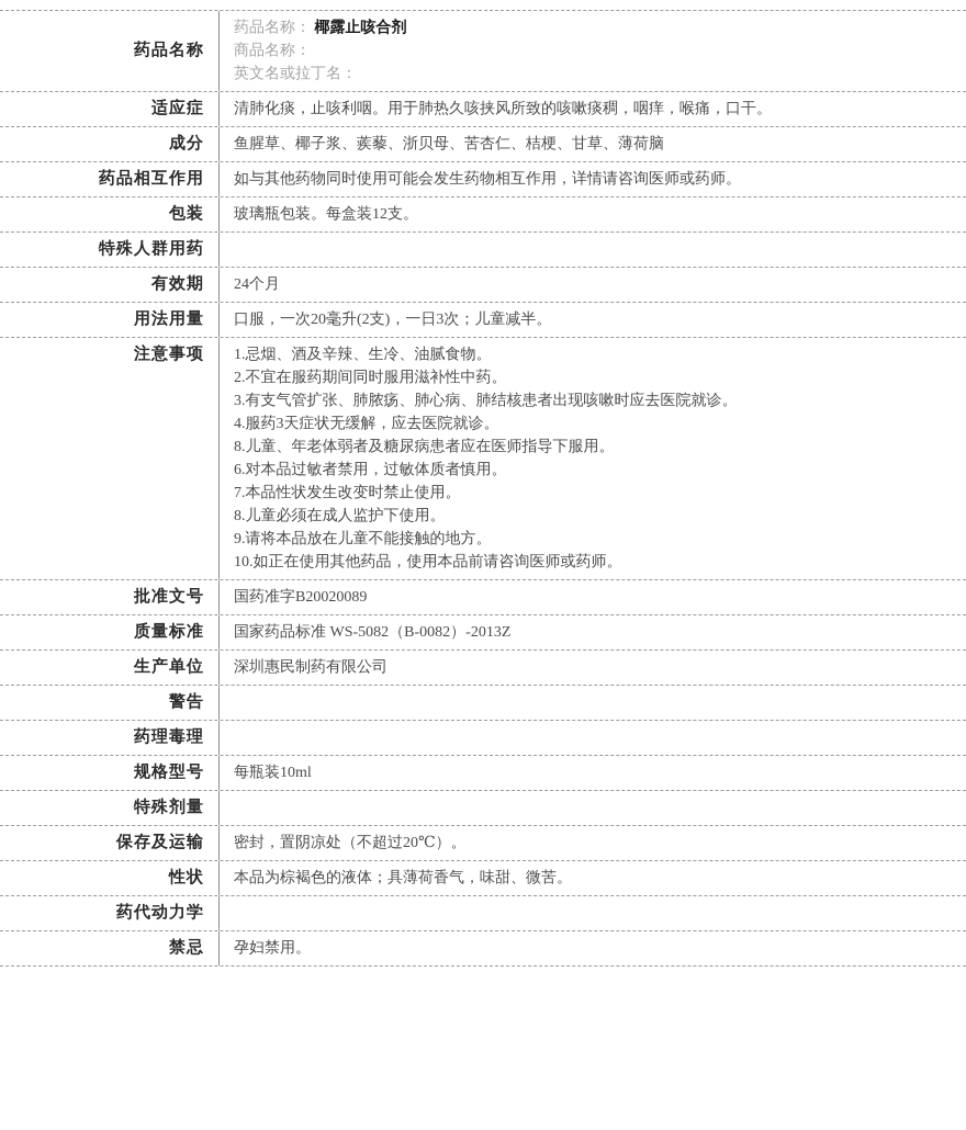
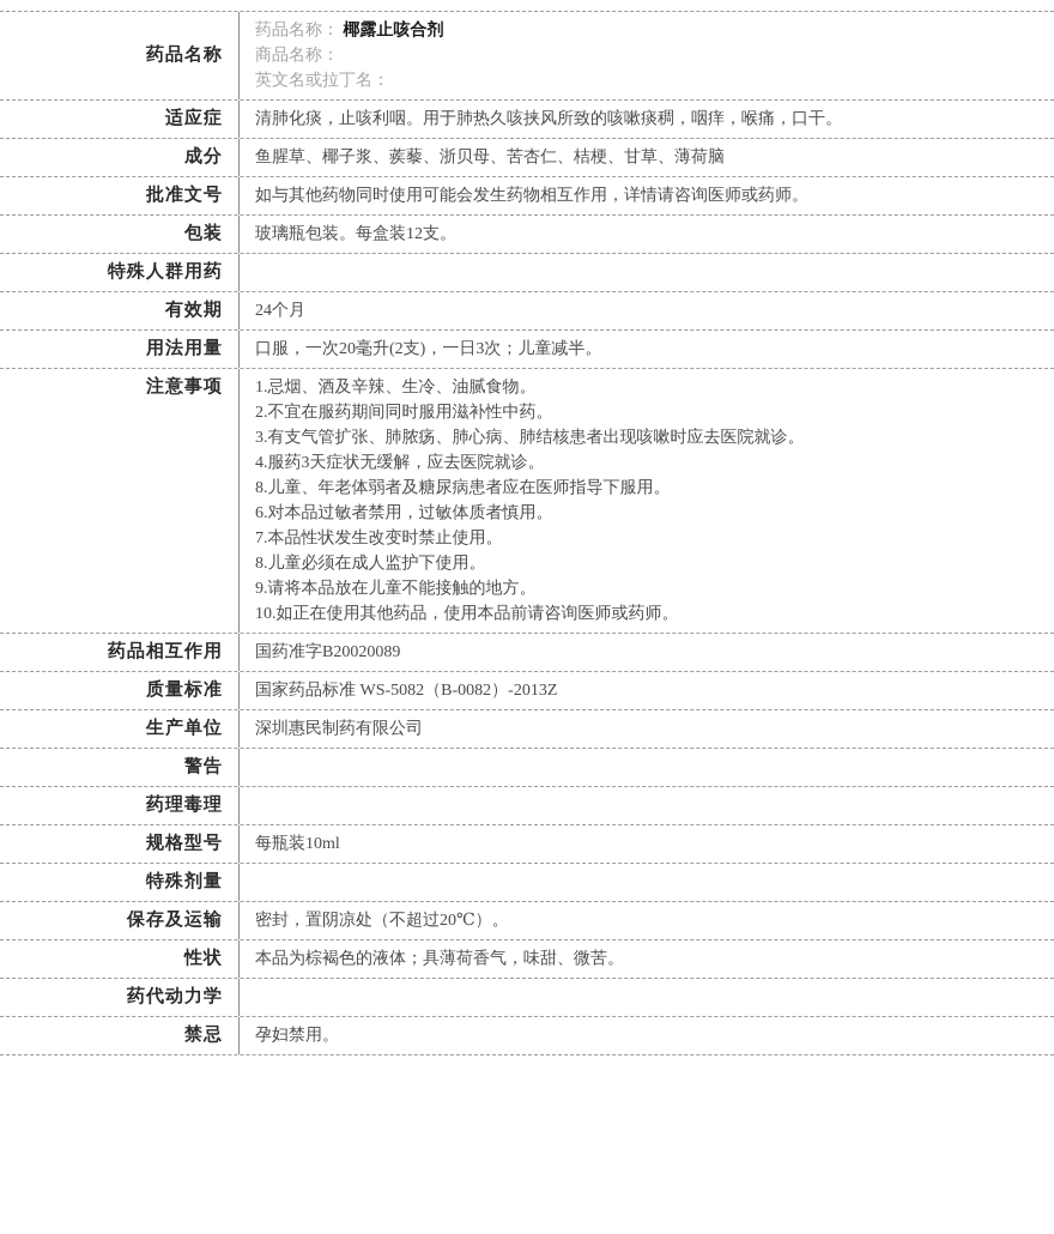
  药品名称
  药品名称： 椰露止咳合剂
  商品名称：
  英文名或拉丁名：
  适应症
  清肺化痰，止咳利咽。用于肺热久咳挟风所致的咳嗽痰稠，咽痒，喉痛，口干。
  成分
  鱼腥草、椰子浆、蒺藜、浙贝母、苦杏仁、桔梗、甘草、薄荷脑
- 药品相互作用
+ 批准文号
  如与其他药物同时使用可能会发生药物相互作用，详情请咨询医师或药师。
  包装
  玻璃瓶包装。每盒装12支。
  特殊人群用药
  有效期
  24个月
  用法用量
  口服，一次20毫升(2支)，一日3次；儿童减半。
  注意事项
  1.忌烟、酒及辛辣、生冷、油腻食物。
  2.不宜在服药期间同时服用滋补性中药。
  3.有支气管扩张、肺脓疡、肺心病、肺结核患者出现咳嗽时应去医院就诊。
  4.服药3天症状无缓解，应去医院就诊。
  8.儿童、年老体弱者及糖尿病患者应在医师指导下服用。
  6.对本品过敏者禁用，过敏体质者慎用。
  7.本品性状发生改变时禁止使用。
  8.儿童必须在成人监护下使用。
  9.请将本品放在儿童不能接触的地方。
  10.如正在使用其他药品，使用本品前请咨询医师或药师。
- 批准文号
+ 药品相互作用
  国药准字B20020089
  质量标准
  国家药品标准 WS-5082（B-0082）-2013Z
  生产单位
  深圳惠民制药有限公司
  警告
  药理毒理
  规格型号
  每瓶装10ml
  特殊剂量
  保存及运输
  密封，置阴凉处（不超过20℃）。
  性状
  本品为棕褐色的液体；具薄荷香气，味甜、微苦。
  药代动力学
  禁忌
  孕妇禁用。
